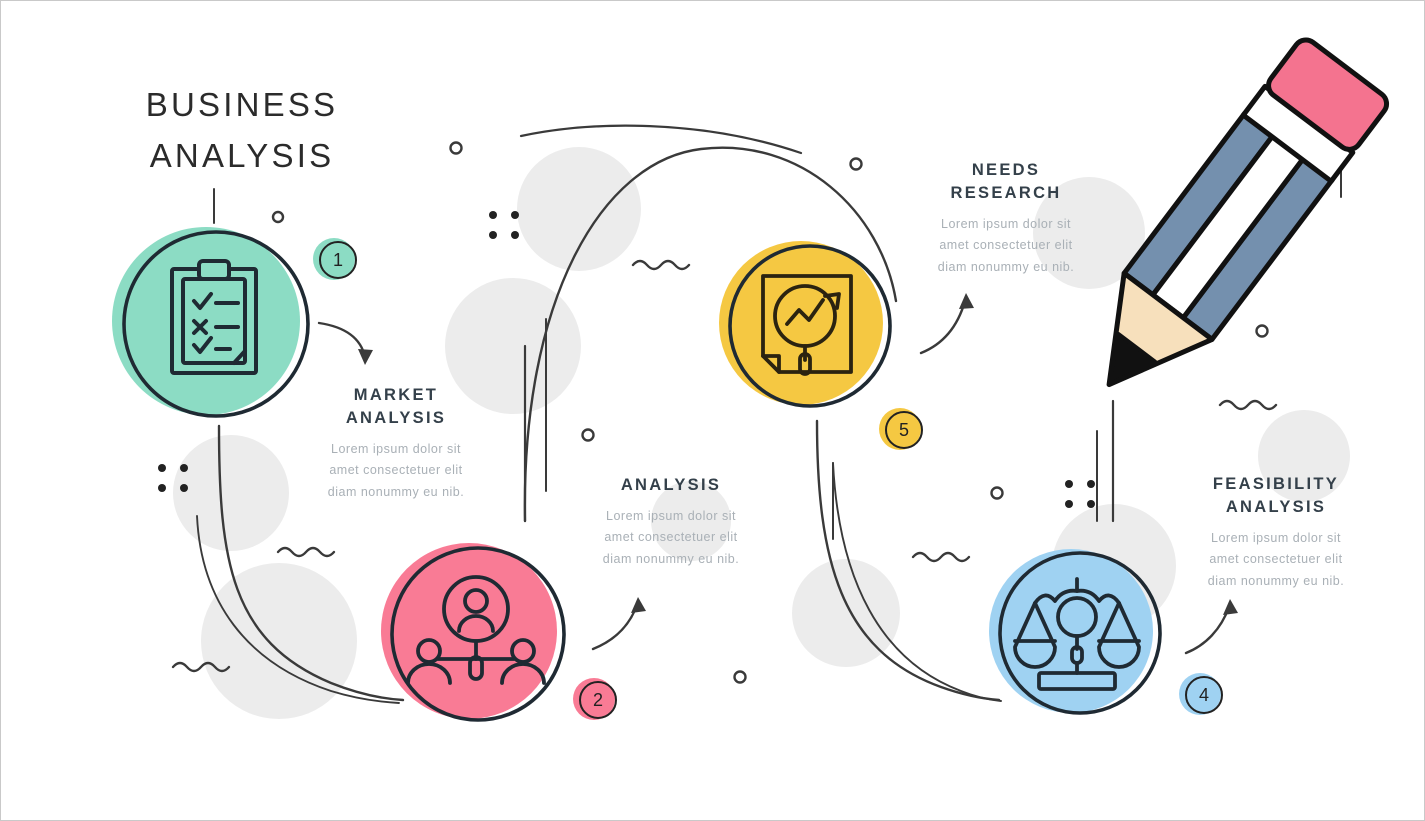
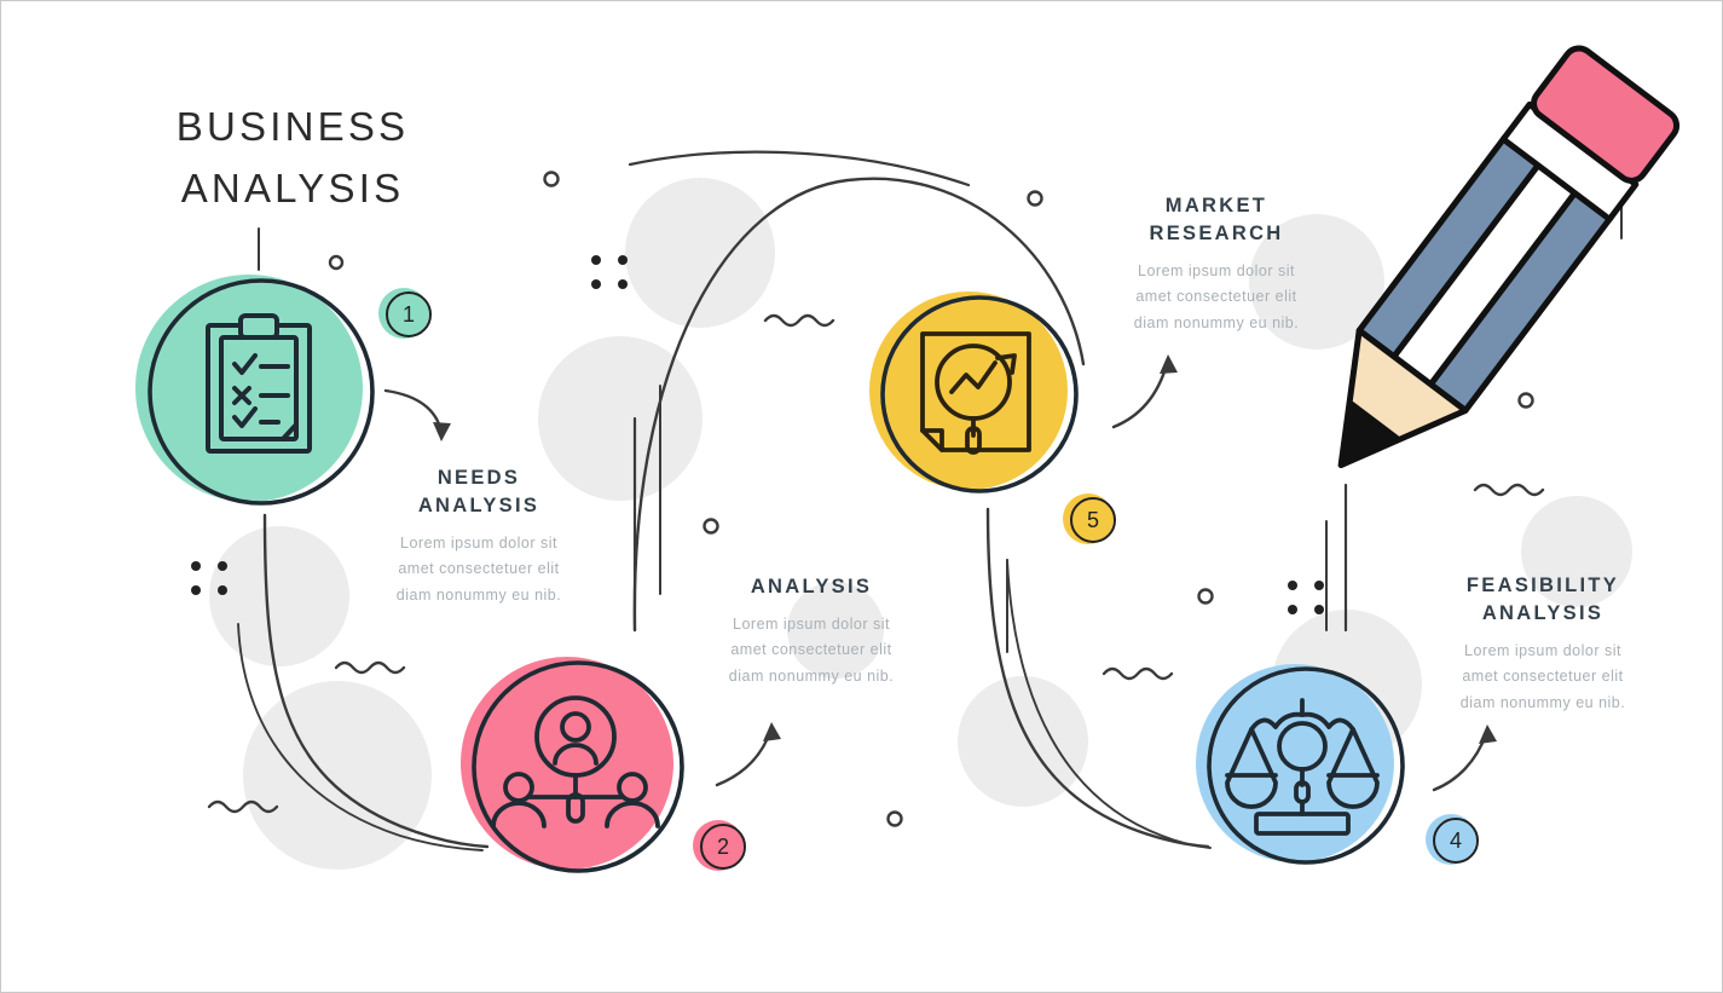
  1
- MARKET
+ NEEDS
  ANALYSIS
  Lorem ipsum dolor sit
  amet consectetuer elit
  diam nonummy eu nib.
  2
  ANALYSIS
  Lorem ipsum dolor sit
  amet consectetuer elit
  diam nonummy eu nib.
  5
- NEEDS
+ MARKET
  RESEARCH
  Lorem ipsum dolor sit
  amet consectetuer elit
  diam nonummy eu nib.
  4
  FEASIBILITY
  ANALYSIS
  Lorem ipsum dolor sit
  amet consectetuer elit
  diam nonummy eu nib.
  BUSINESS
  ANALYSIS
